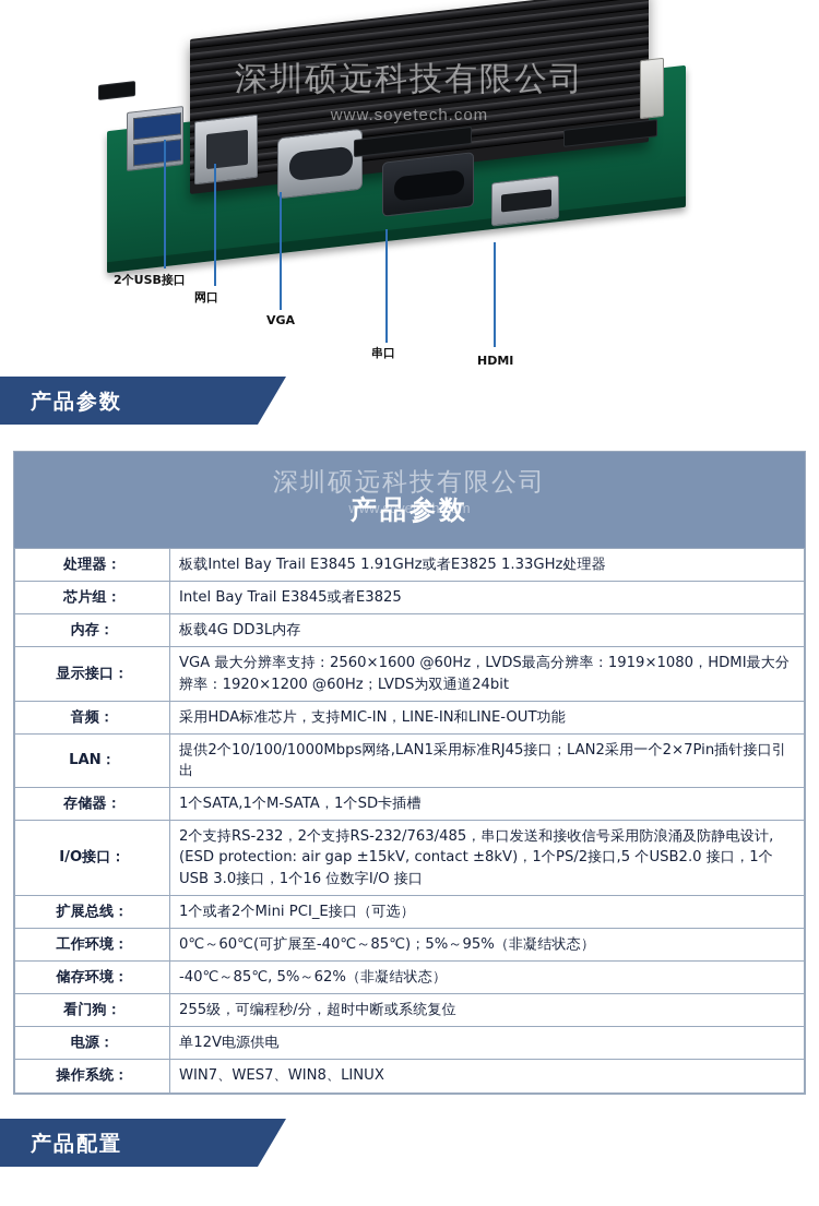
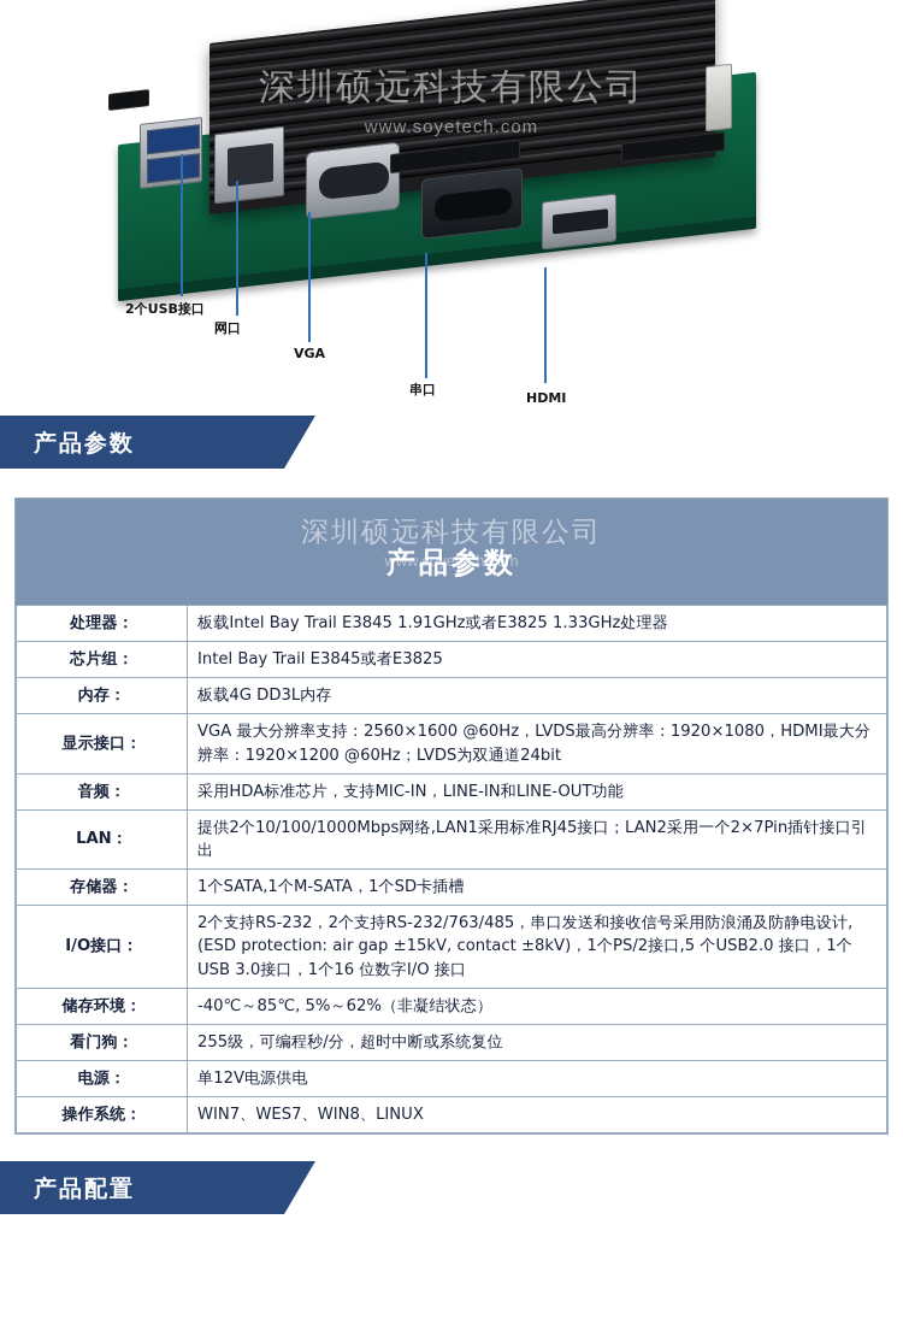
  深圳硕远科技有限公司
  www.soyetech.com
  2个USB接口
  网口
  VGA
  串口
  HDMI
  产品参数
  深圳硕远科技有限公司
  www.soyetech.com
  产品参数
  处理器：	板载Intel Bay Trail E3845 1.91GHz或者E3825 1.33GHz处理器
  芯片组：	Intel Bay Trail E3845或者E3825
  内存：	板载4G DD3L内存
- 显示接口：	VGA 最大分辨率支持：2560×1600 @60Hz，LVDS最高分辨率：1919×1080，HDMI最大分辨率：1920×1200 @60Hz；LVDS为双通道24bit
+ 显示接口：	VGA 最大分辨率支持：2560×1600 @60Hz，LVDS最高分辨率：1920×1080，HDMI最大分辨率：1920×1200 @60Hz；LVDS为双通道24bit
  音频：	采用HDA标准芯片，支持MIC-IN，LINE-IN和LINE-OUT功能
  LAN：	提供2个10/100/1000Mbps网络,LAN1采用标准RJ45接口；LAN2采用一个2×7Pin插针接口引出
  存储器：	1个SATA,1个M-SATA，1个SD卡插槽
  I/O接口：	2个支持RS-232，2个支持RS-232/763/485，串口发送和接收信号采用防浪涌及防静电设计, (ESD protection: air gap ±15kV, contact ±8kV)，1个PS/2接口,5 个USB2.0 接口，1个USB 3.0接口，1个16 位数字I/O 接口
- 扩展总线：	1个或者2个Mini PCI_E接口（可选）
- 工作环境：	0℃～60℃(可扩展至-40℃～85℃)；5%～95%（非凝结状态）
  储存环境：	-40℃～85℃, 5%～62%（非凝结状态）
  看门狗：	255级，可编程秒/分，超时中断或系统复位
  电源：	单12V电源供电
  操作系统：	WIN7、WES7、WIN8、LINUX
  产品配置
